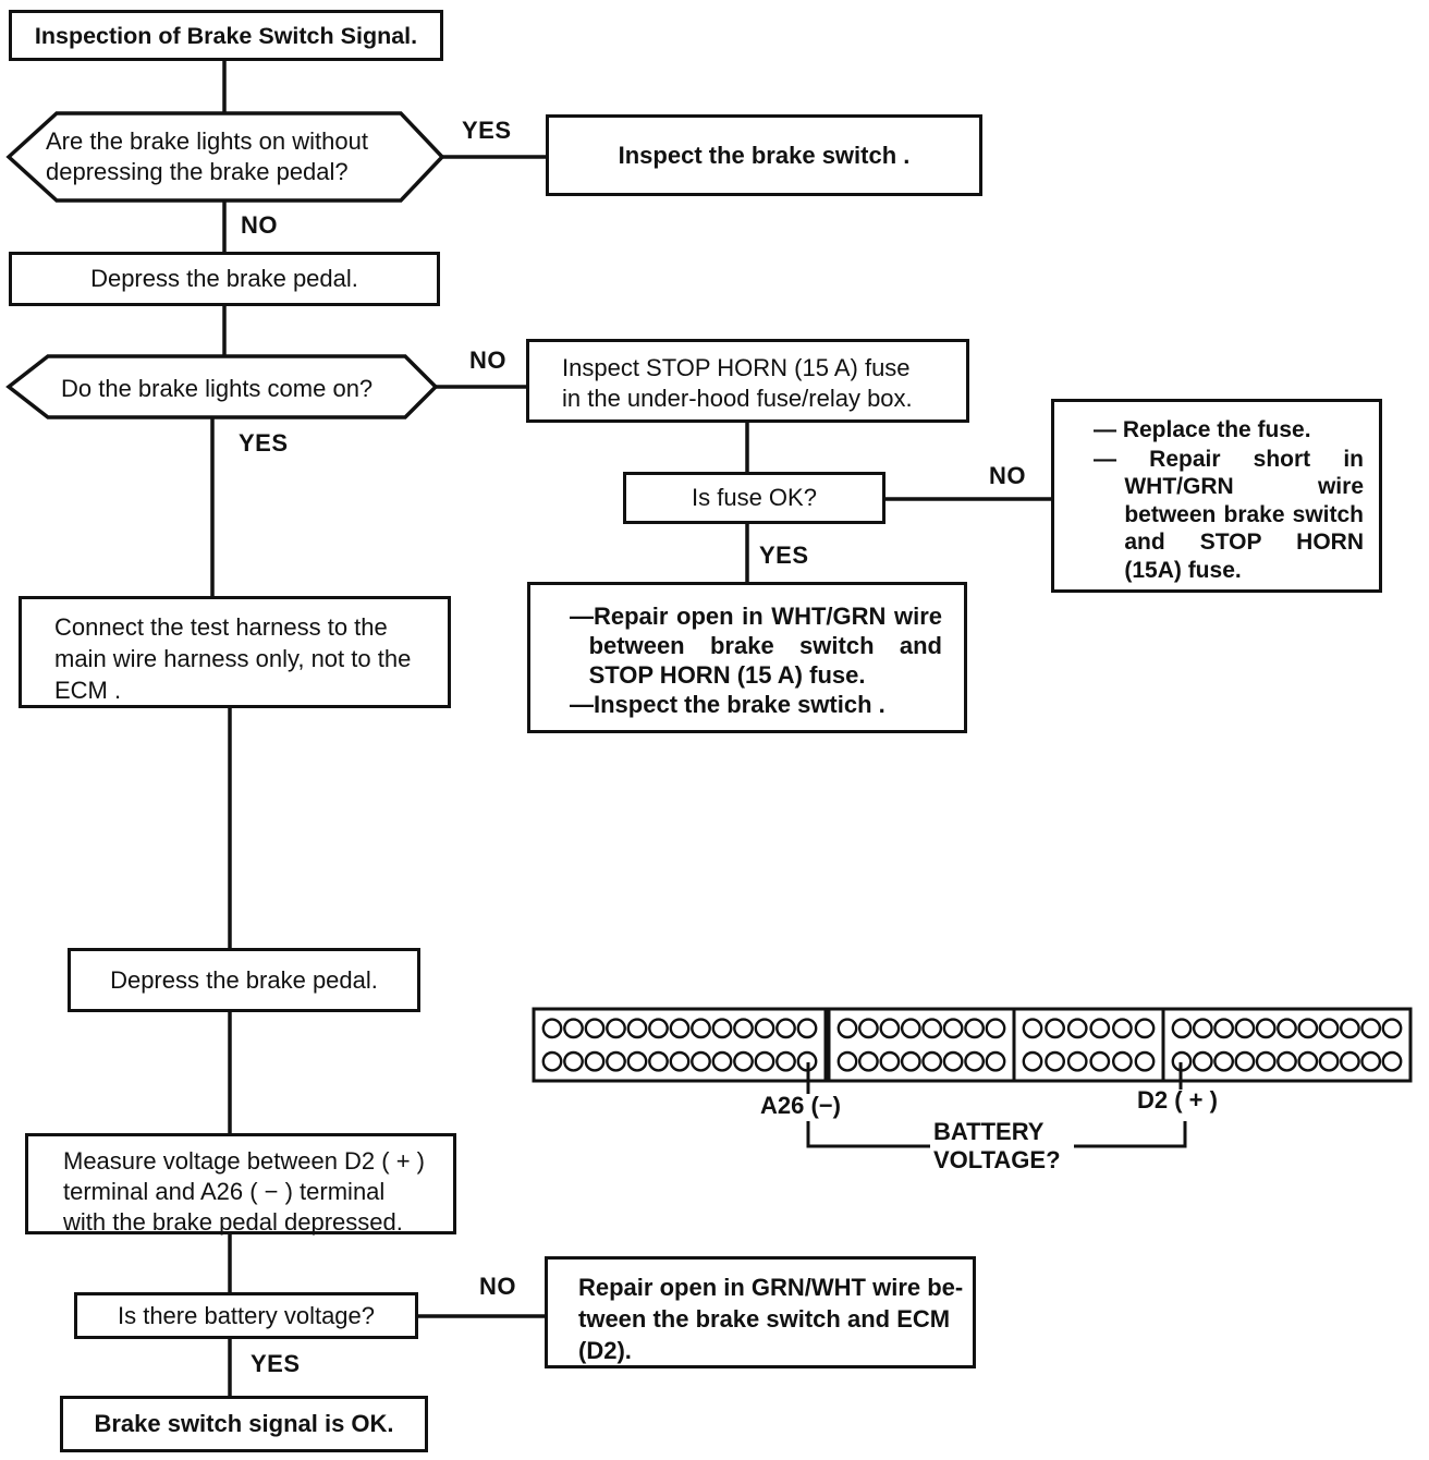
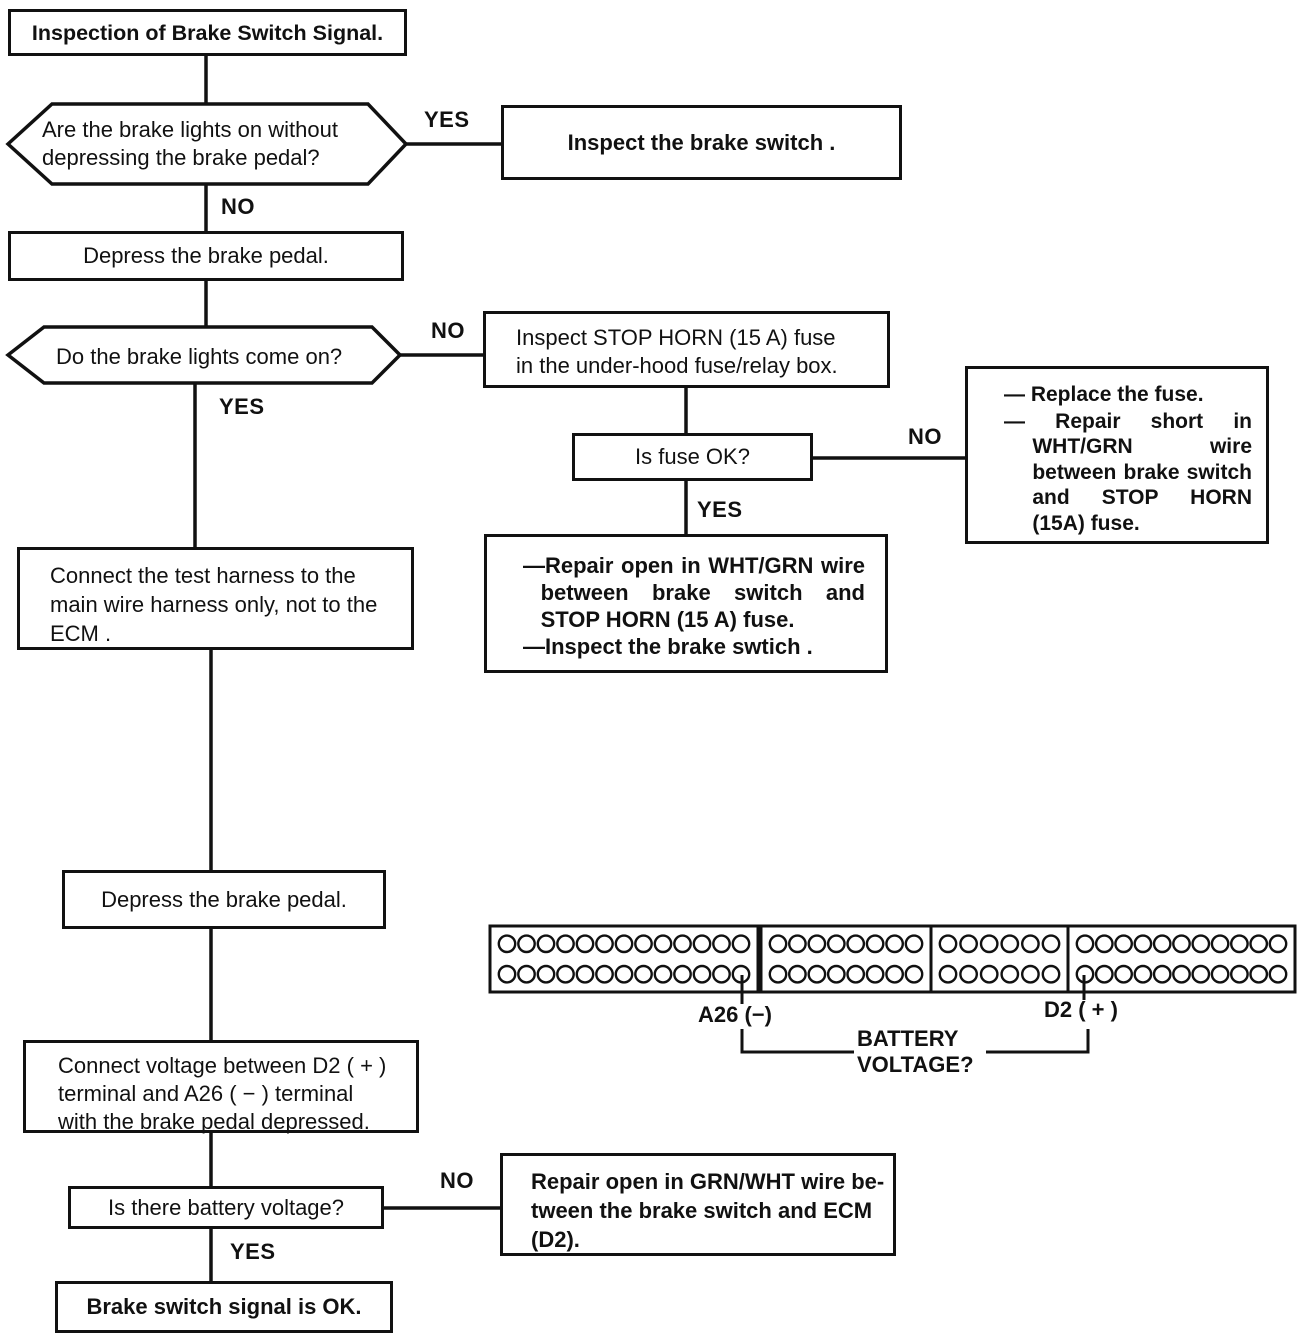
  Inspection of Brake Switch Signal.
  Are the brake lights on without
  depressing the brake pedal?
  Inspect the brake switch .
  Depress the brake pedal.
  Do the brake lights come on?
  Inspect STOP HORN (15 A) fuse
  in the under-hood fuse/relay box.
  Is fuse OK?
  — Replace the fuse.
  — Repair short in WHT/GRN wire between brake switch and STOP HORN (15A) fuse.
  —Repair open in WHT/GRN wire between brake switch and STOP HORN (15 A) fuse.
  —Inspect the brake swtich .
  Connect the test harness to the
  main wire harness only, not to the
  ECM .
  Depress the brake pedal.
- Measure voltage between D2 ( + )
+ Connect voltage between D2 ( + )
  terminal and A26 ( − ) terminal
  with the brake pedal depressed.
  Is there battery voltage?
  Repair open in GRN/WHT wire be-
  tween the brake switch and ECM
  (D2).
  Brake switch signal is OK.
  YES
  NO
  NO
  YES
  NO
  YES
  NO
  YES
  A26 (−)
  D2 ( + )
  BATTERY VOLTAGE?
